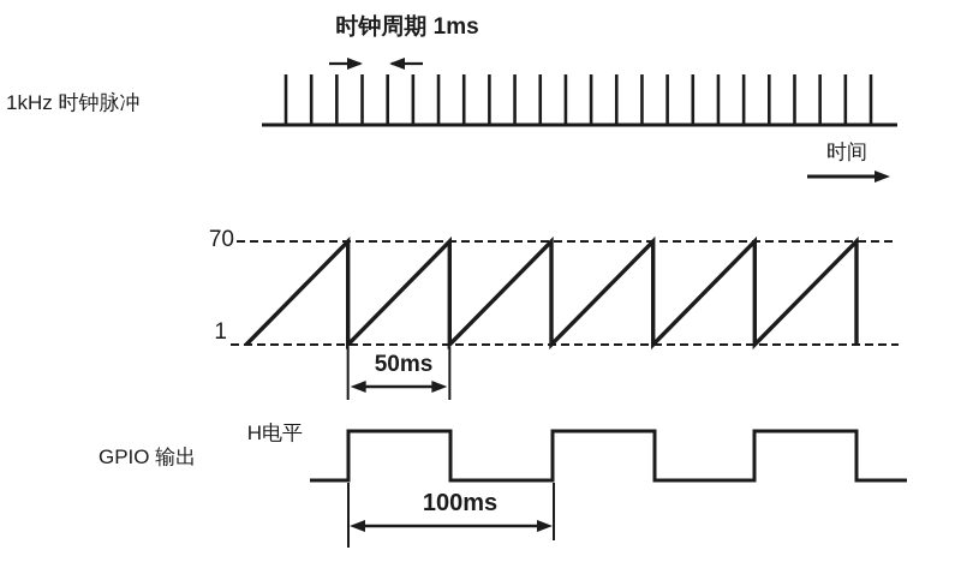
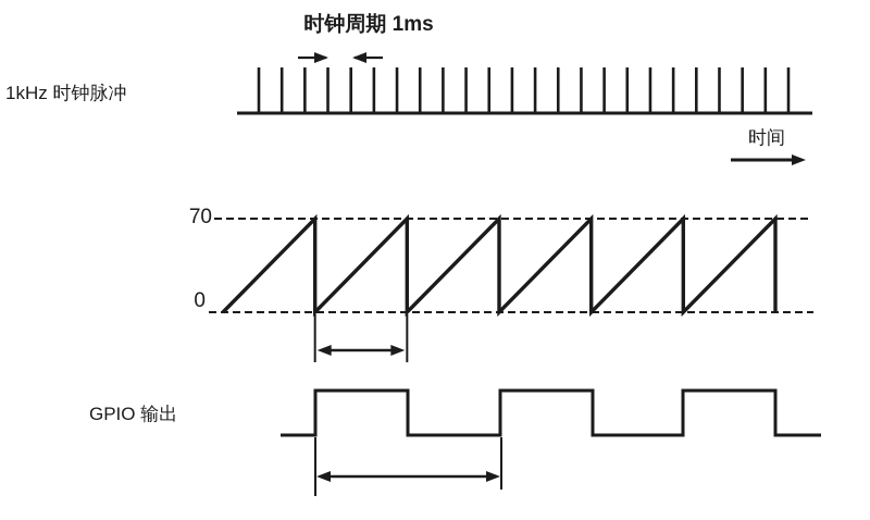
  时钟周期 1ms
  1kHz 时钟脉冲
  时间
  70
- 1
+ 0
- 50ms
  GPIO 输出
- H电平
- 100ms
